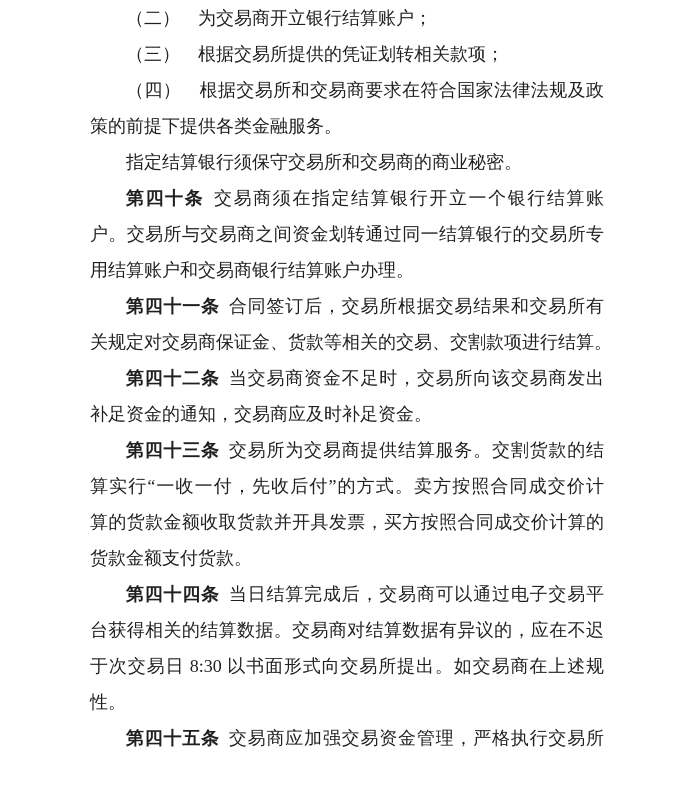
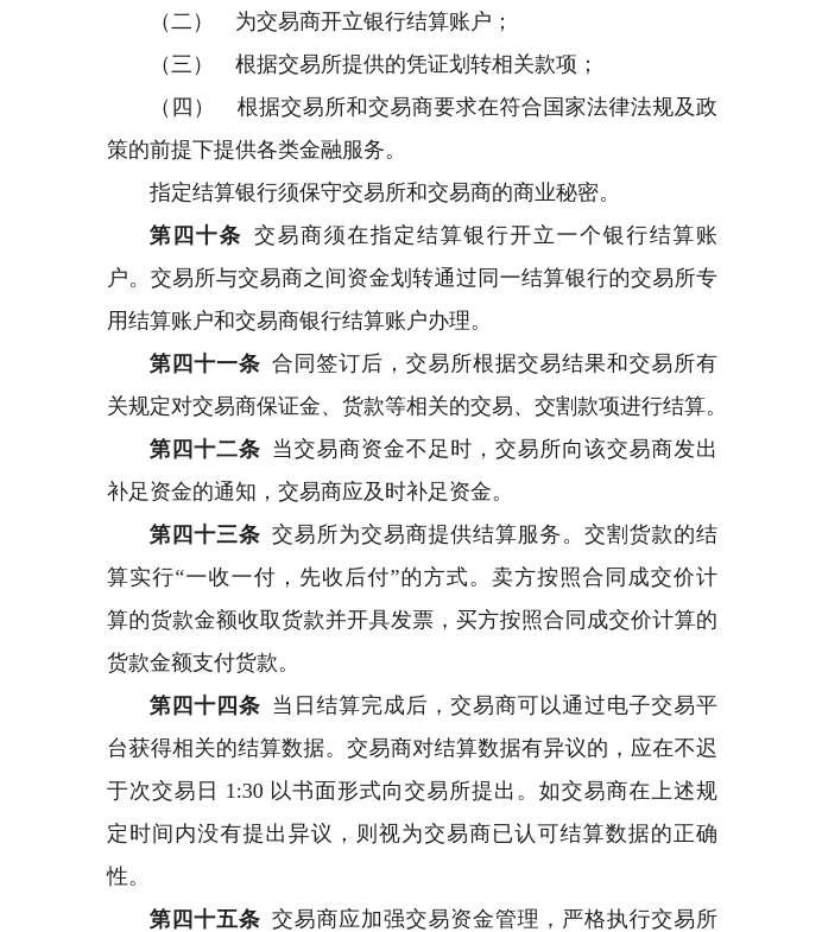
  （二） 为交易商开立银行结算账户；
  （三） 根据交易所提供的凭证划转相关款项；
  （四） 根据交易所和交易商要求在符合国家法律法规及政
  策的前提下提供各类金融服务。
  指定结算银行须保守交易所和交易商的商业秘密。
  第四十条 交易商须在指定结算银行开立一个银行结算账
  户。交易所与交易商之间资金划转通过同一结算银行的交易所专
  用结算账户和交易商银行结算账户办理。
  第四十一条 合同签订后，交易所根据交易结果和交易所有
  关规定对交易商保证金、货款等相关的交易、交割款项进行结算。
  第四十二条 当交易商资金不足时，交易所向该交易商发出
  补足资金的通知，交易商应及时补足资金。
  第四十三条 交易所为交易商提供结算服务。交割货款的结
  算实行“一收一付，先收后付”的方式。卖方按照合同成交价计
  算的货款金额收取货款并开具发票，买方按照合同成交价计算的
  货款金额支付货款。
  第四十四条 当日结算完成后，交易商可以通过电子交易平
  台获得相关的结算数据。交易商对结算数据有异议的，应在不迟
- 于次交易日 8:30 以书面形式向交易所提出。如交易商在上述规
+ 于次交易日 1:30 以书面形式向交易所提出。如交易商在上述规
+ 定时间内没有提出异议，则视为交易商已认可结算数据的正确
  性。
  第四十五条 交易商应加强交易资金管理，严格执行交易所
